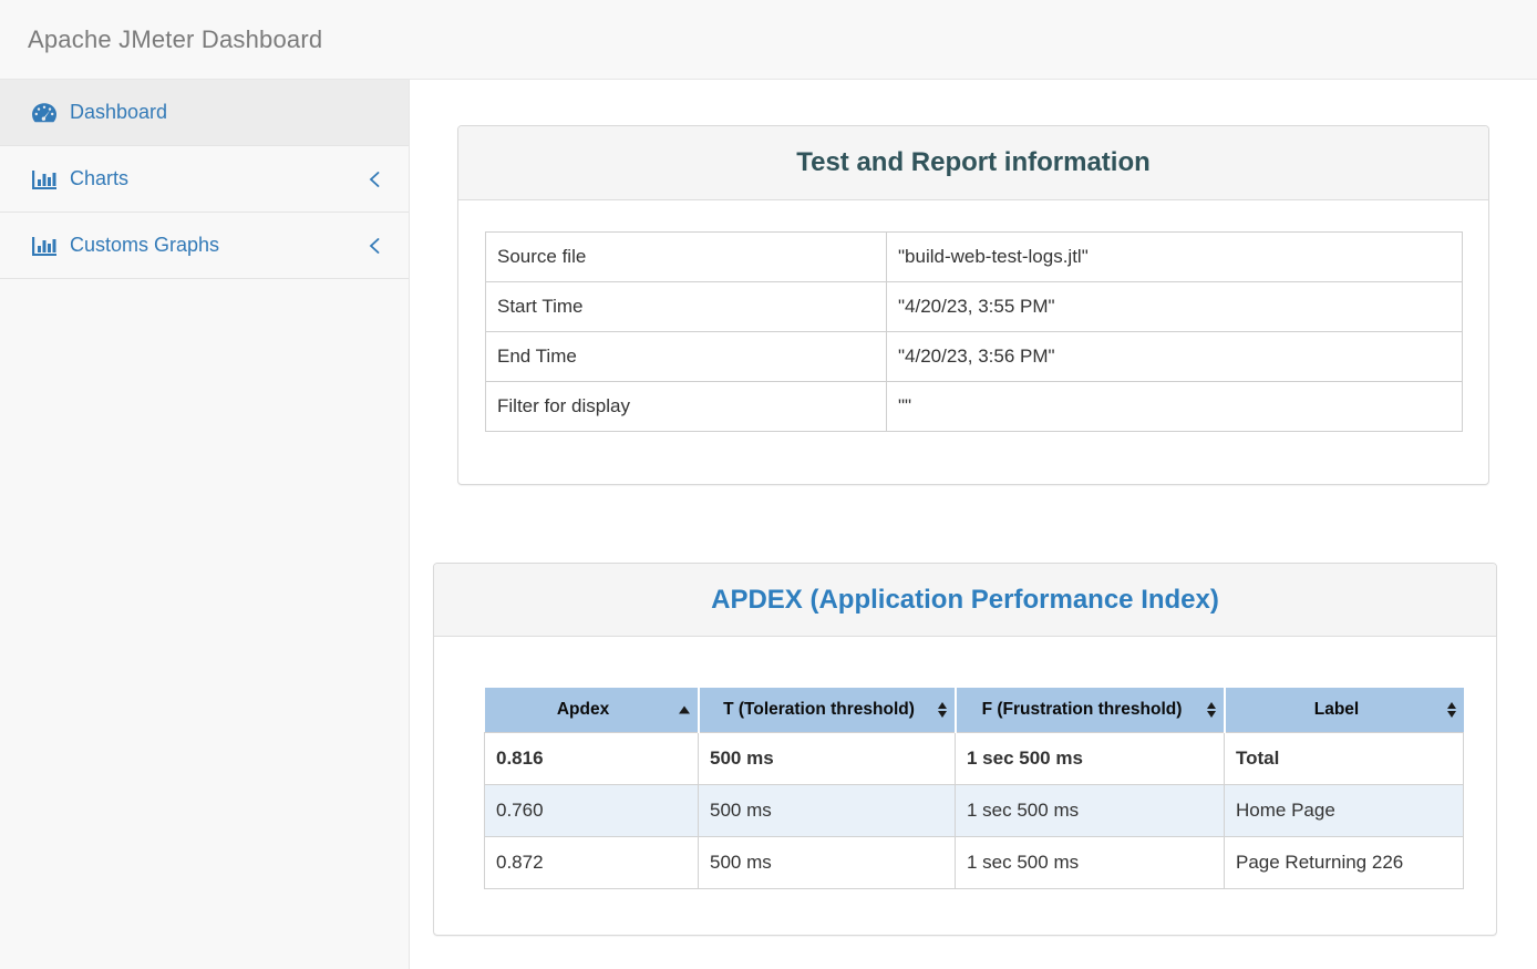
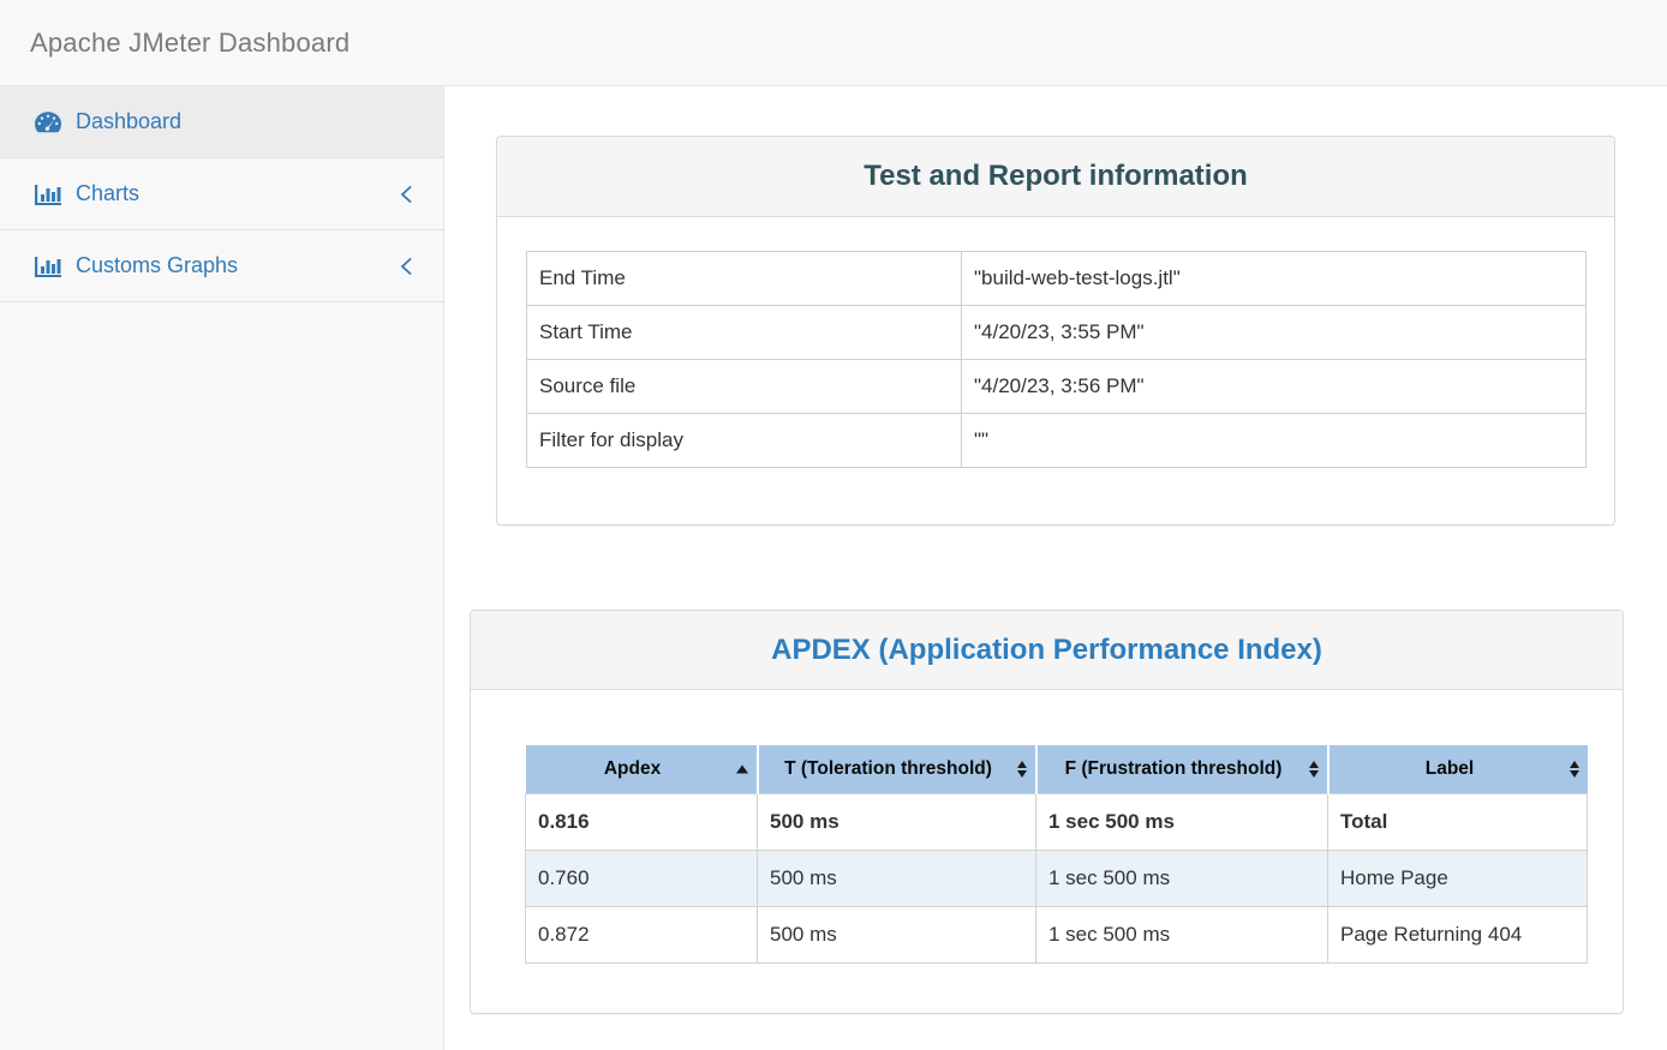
  Apache JMeter Dashboard
  Dashboard
  Charts
  Customs Graphs
  Test and Report information
- Source file	"build-web-test-logs.jtl"
+ End Time	"build-web-test-logs.jtl"
  Start Time	"4/20/23, 3:55 PM"
- End Time	"4/20/23, 3:56 PM"
+ Source file	"4/20/23, 3:56 PM"
  Filter for display	""
  APDEX (Application Performance Index)
  Apdex	T (Toleration threshold)	F (Frustration threshold)	Label
  0.816	500 ms	1 sec 500 ms	Total
  0.760	500 ms	1 sec 500 ms	Home Page
- 0.872	500 ms	1 sec 500 ms	Page Returning 226
+ 0.872	500 ms	1 sec 500 ms	Page Returning 404
